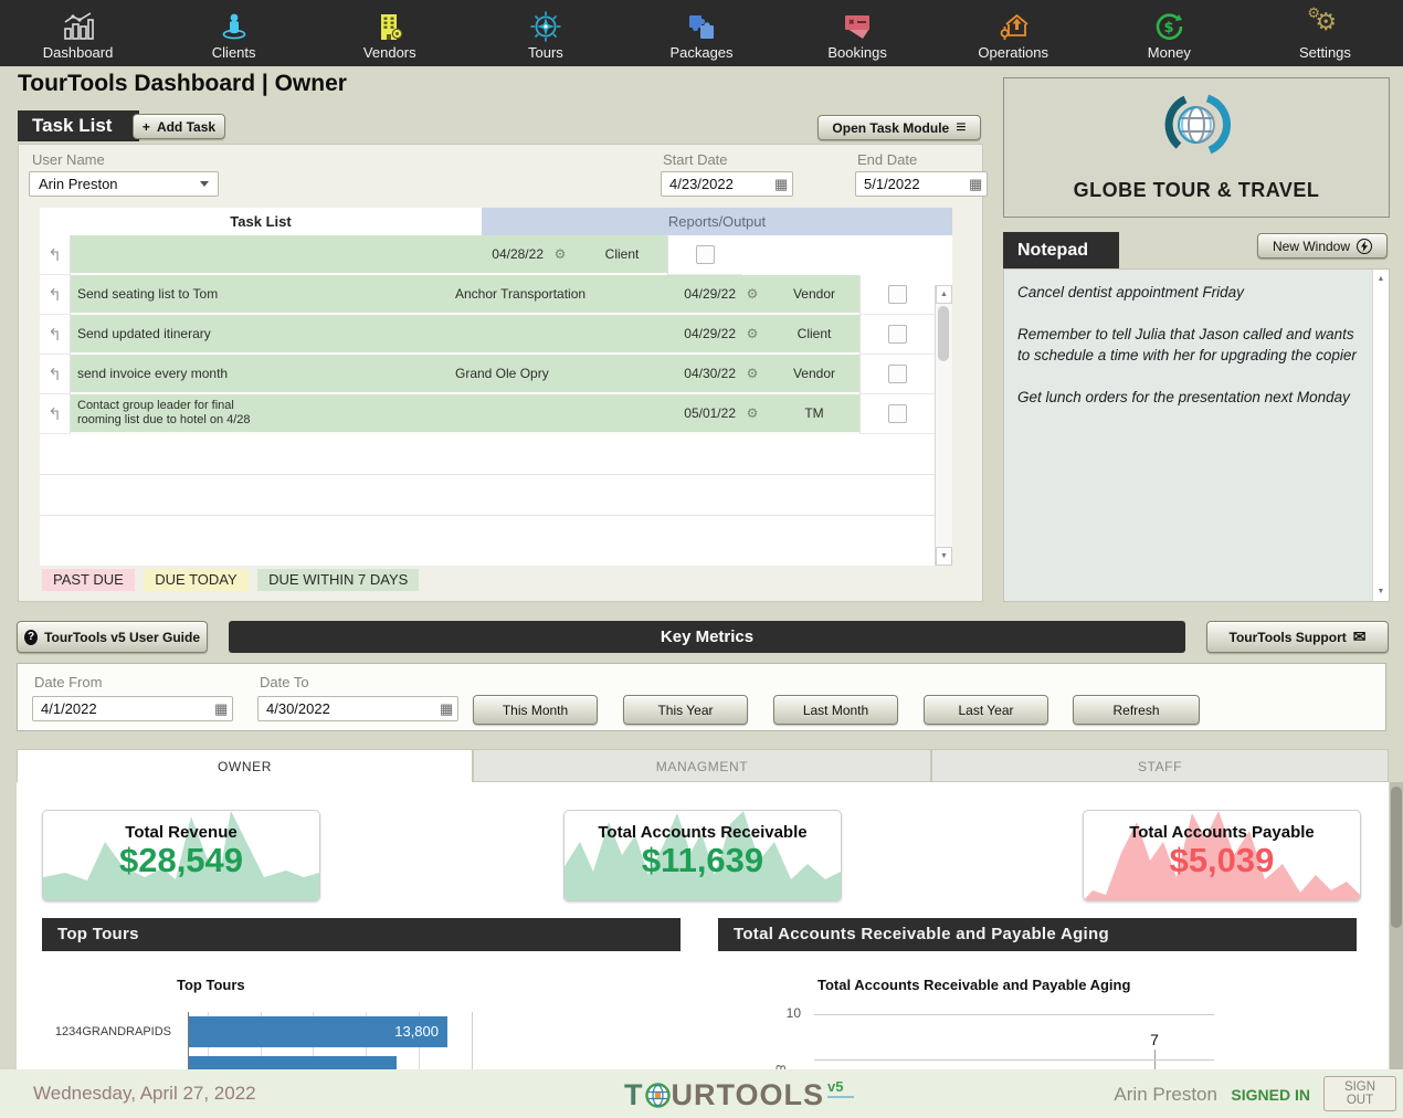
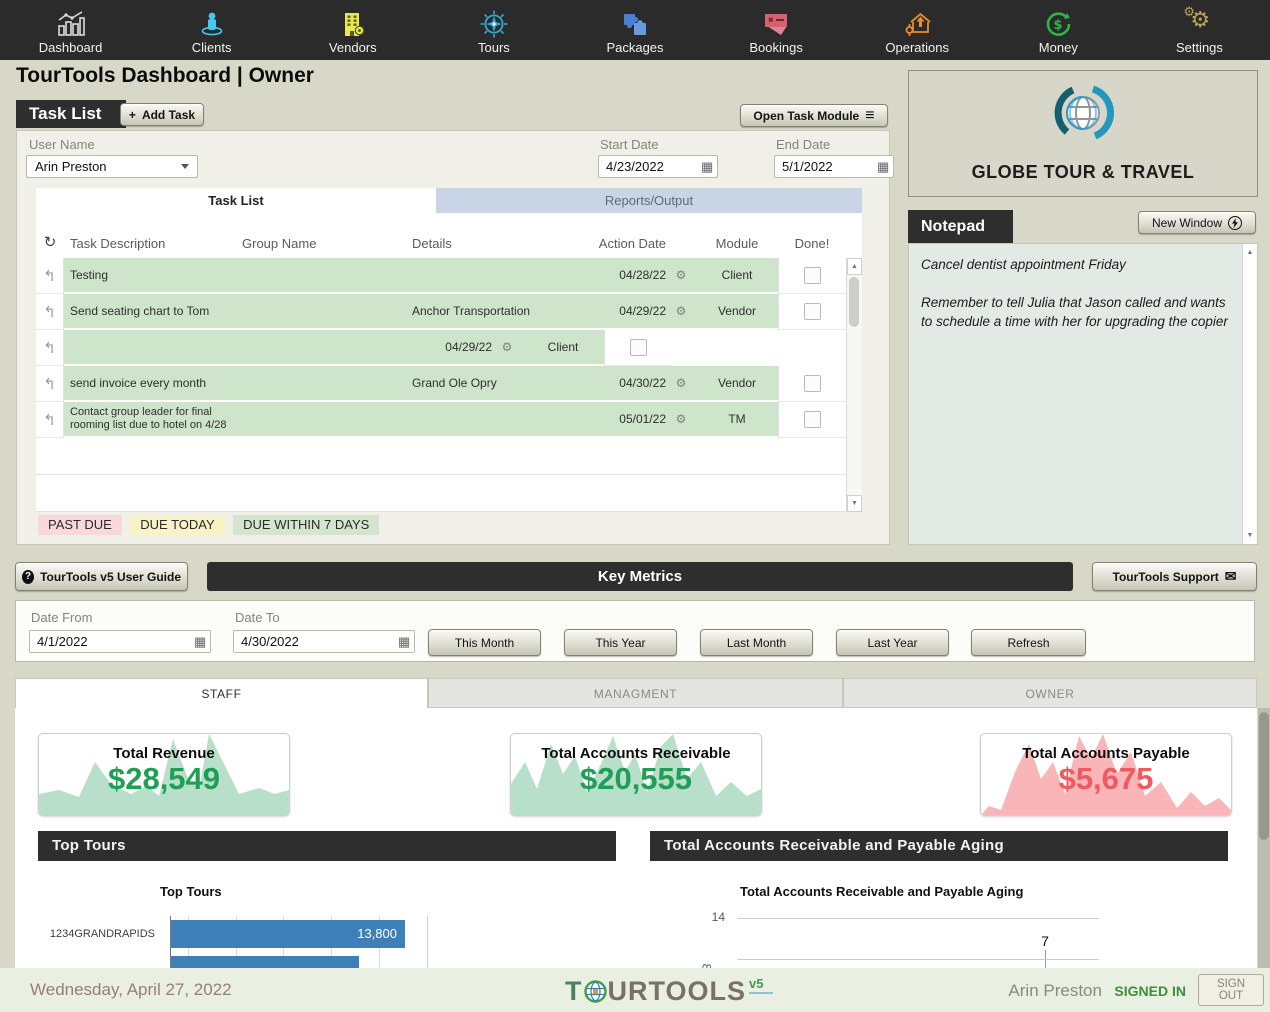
  Dashboard
  Clients
  Vendors
  Tours
  Packages
  Bookings
  Operations
  $
  Money
  ⚙
  ⚙
  Settings
  TourTools Dashboard | Owner
  Task List
  +
  Add Task
  Open Task Module
  ≡
  User Name
  Arin Preston
  Start Date
  4/23/2022
  ▦
  End Date
  5/1/2022
  ▦
  Task List
  Reports/Output
+ ↻
+ Task Description
+ Group Name
+ Details
+ Action Date
+ Module
+ Done!
  ↰
+ Testing
  04/28/22
  ⚙
  Client
  ↰
- Send seating list to Tom
+ Send seating chart to Tom
  Anchor Transportation
  04/29/22
  ⚙
  Vendor
  ↰
- Send updated itinerary
  04/29/22
  ⚙
  Client
  ↰
  send invoice every month
  Grand Ole Opry
  04/30/22
  ⚙
  Vendor
  ↰
  Contact group leader for final rooming list due to hotel on 4/28
  05/01/22
  ⚙
  TM
  PAST DUE DUE TODAY DUE WITHIN 7 DAYS
  GLOBE TOUR & TRAVEL
  Notepad
  New Window
  Cancel dentist appointment Friday
  Remember to tell Julia that Jason called and wants to schedule a time with her for upgrading the copier
- Get lunch orders for the presentation next Monday
  ?
  TourTools v5 User Guide
  Key Metrics
  TourTools Support
  ✉
  Date From
  4/1/2022
  ▦
  Date To
  4/30/2022
  ▦
  This Month
  This Year
  Last Month
  Last Year
  Refresh
- OWNER
+ STAFF
  MANAGMENT
- STAFF
+ OWNER
  Total Revenue
  $28,549
  Total Accounts Receivable
- $11,639
+ $20,555
  Total Accounts Payable
- $5,039
+ $5,675
  Top Tours
  Total Accounts Receivable and Payable Aging
  Top Tours
  1234GRANDRAPIDS
  13,800
  Total Accounts Receivable and Payable Aging
- 10
+ 14
  7
  Wednesday, April 27, 2022
  T
  URTOOLS
  v5
  Arin Preston SIGNED IN
  SIGN OUT
